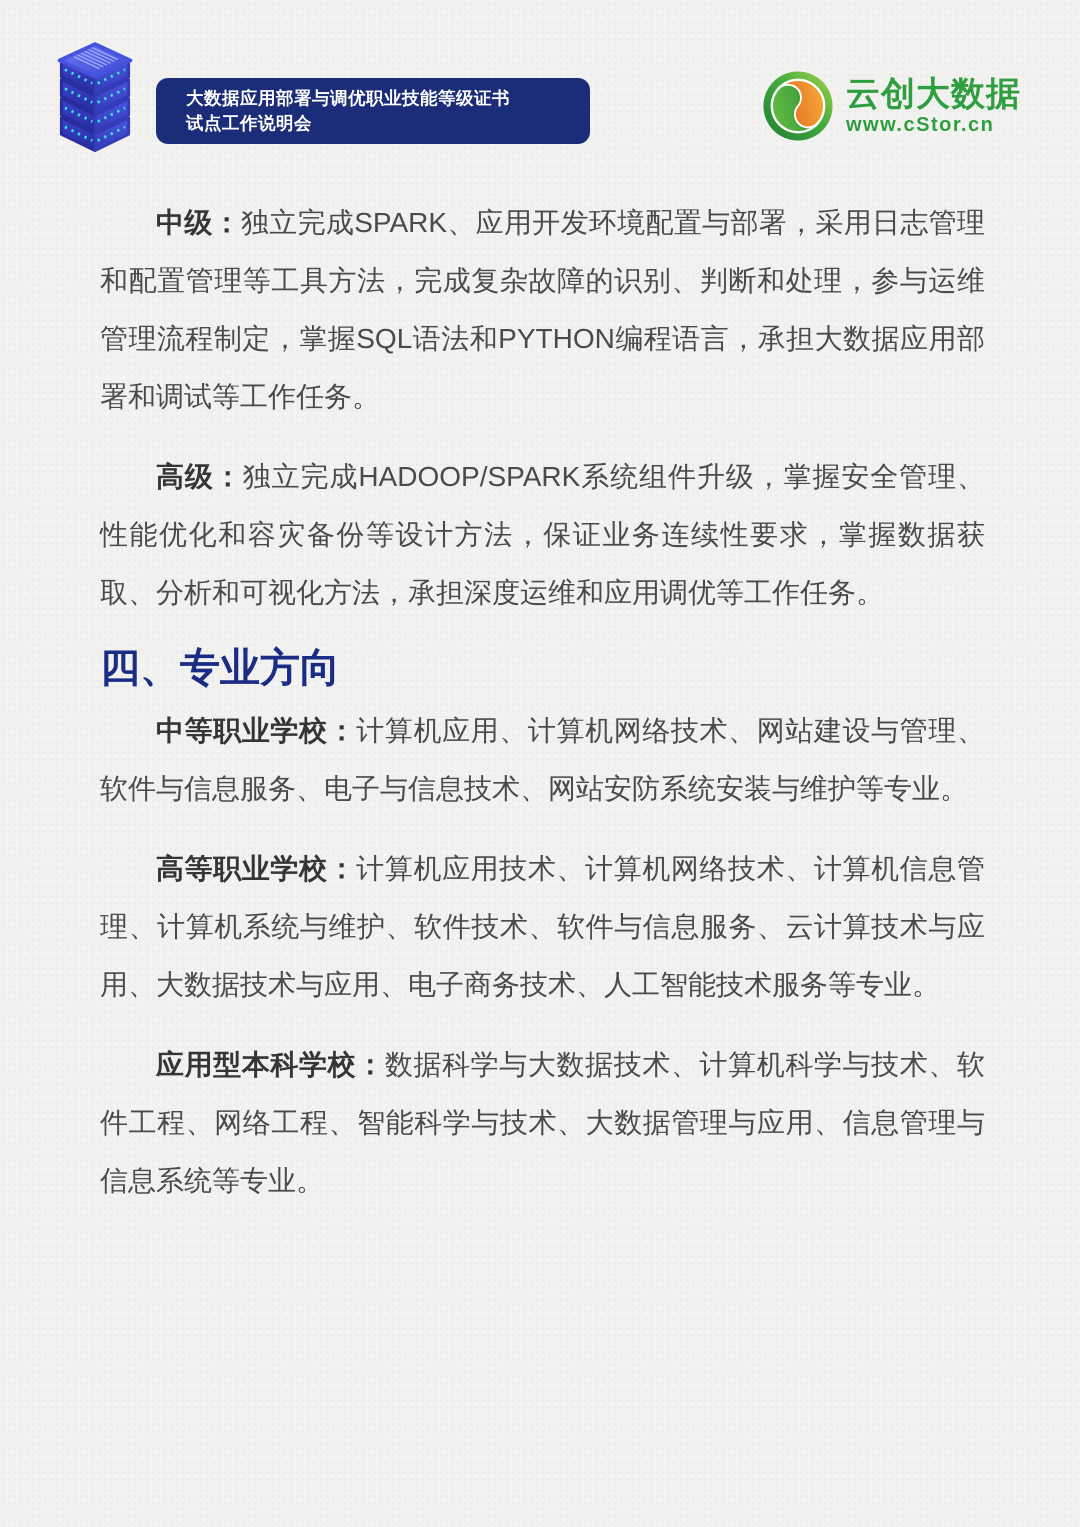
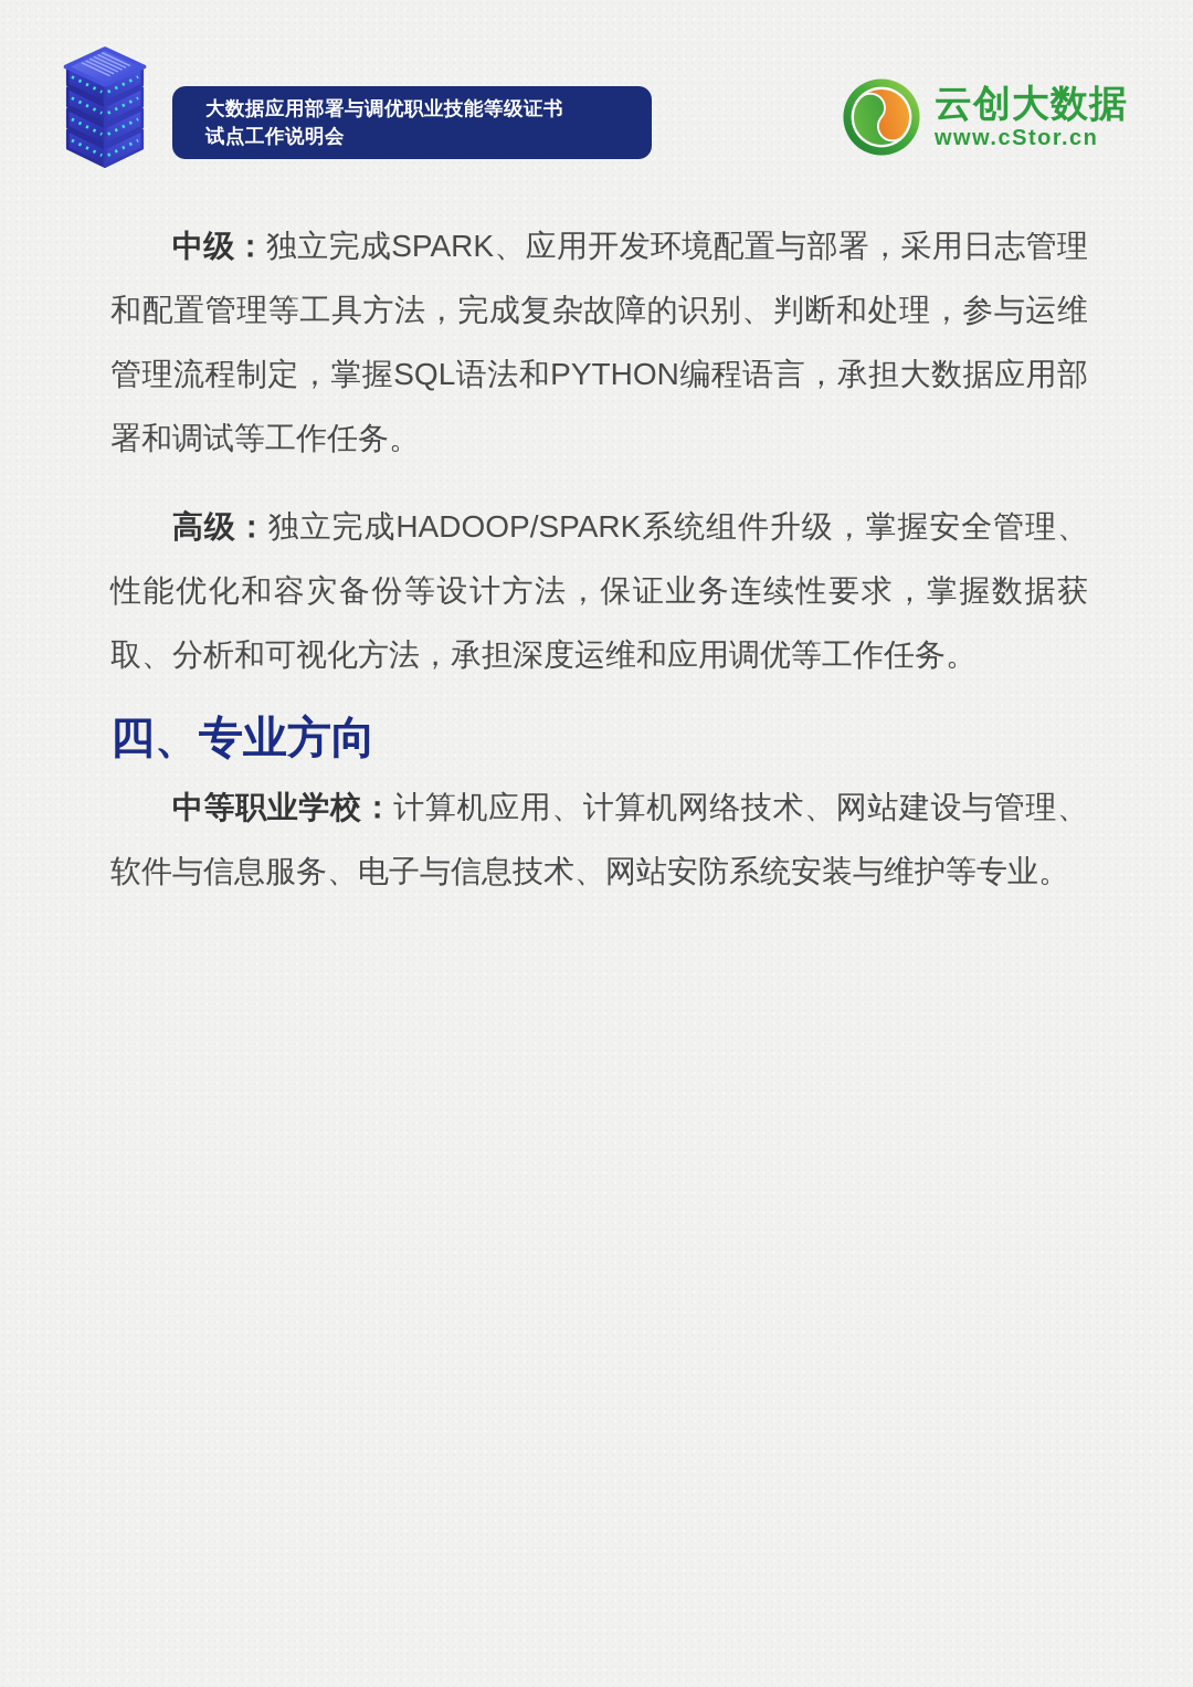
  大数据应用部署与调优职业技能等级证书
  试点工作说明会
  云创大数据
  www.cStor.cn
  中级：独立完成SPARK、应用开发环境配置与部署，采用日志管理和配置管理等工具方法，完成复杂故障的识别、判断和处理，参与运维管理流程制定，掌握SQL语法和PYTHON编程语言，承担大数据应用部署和调试等工作任务。
  高级：独立完成HADOOP/SPARK系统组件升级，掌握安全管理、性能优化和容灾备份等设计方法，保证业务连续性要求，掌握数据获取、分析和可视化方法，承担深度运维和应用调优等工作任务。
  四、专业方向
  中等职业学校：计算机应用、计算机网络技术、网站建设与管理、软件与信息服务、电子与信息技术、网站安防系统安装与维护等专业。
- 高等职业学校：计算机应用技术、计算机网络技术、计算机信息管理、计算机系统与维护、软件技术、软件与信息服务、云计算技术与应用、大数据技术与应用、电子商务技术、人工智能技术服务等专业。
- 应用型本科学校：数据科学与大数据技术、计算机科学与技术、软件工程、网络工程、智能科学与技术、大数据管理与应用、信息管理与信息系统等专业。
